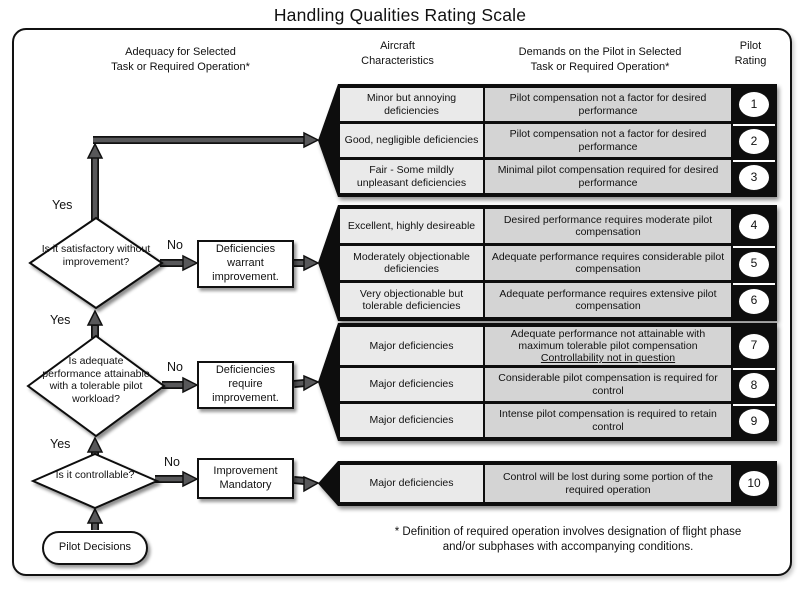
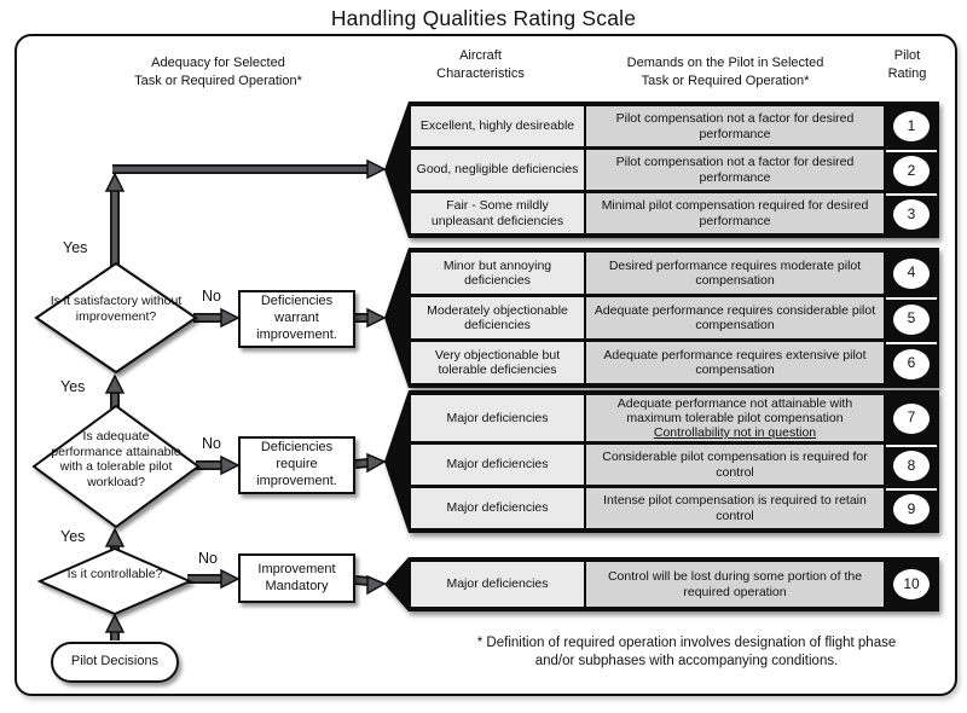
  Handling Qualities Rating Scale
  Adequacy for Selected
  Task or Required Operation*
  Aircraft
  Characteristics
  Demands on the Pilot in Selected
  Task or Required Operation*
  Pilot
  Rating
  Is it satisfactory without improvement?
  Is adequate performance attainable with a tolerable pilot workload?
  Is it controllable?
  Deficiencies warrant improvement.
  Deficiencies require improvement.
  Improvement Mandatory
  Pilot Decisions
  Yes
  Yes
  Yes
  No
  No
  No
- Minor but annoying deficiencies
+ Excellent, highly desireable
  Pilot compensation not a factor for desired performance
  1
  Good, negligible deficiencies
  Pilot compensation not a factor for desired performance
  2
  Fair - Some mildly unpleasant deficiencies
  Minimal pilot compensation required for desired performance
  3
- Excellent, highly desireable
+ Minor but annoying deficiencies
  Desired performance requires moderate pilot compensation
  4
  Moderately objectionable deficiencies
  Adequate performance requires considerable pilot compensation
  5
  Very objectionable but tolerable deficiencies
  Adequate performance requires extensive pilot compensation
  6
  Major deficiencies
  Adequate performance not attainable with maximum tolerable pilot compensation
  Controllability not in question
  7
  Major deficiencies
  Considerable pilot compensation is required for control
  8
  Major deficiencies
  Intense pilot compensation is required to retain control
  9
  Major deficiencies
  Control will be lost during some portion of the required operation
  10
  * Definition of required operation involves designation of flight phase
  and/or subphases with accompanying conditions.
